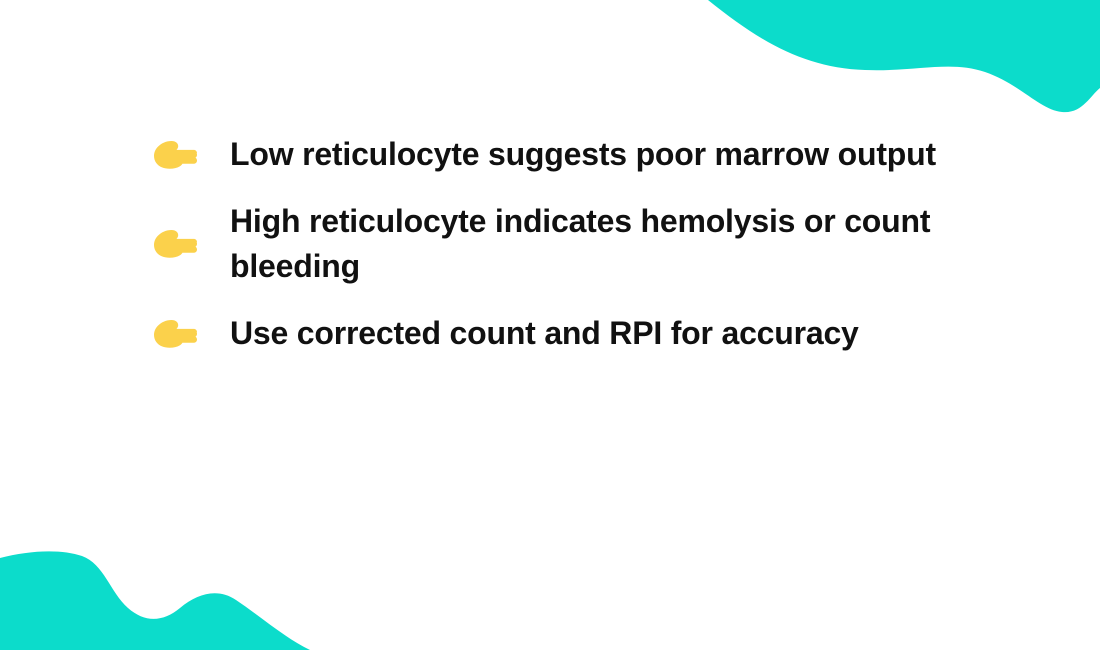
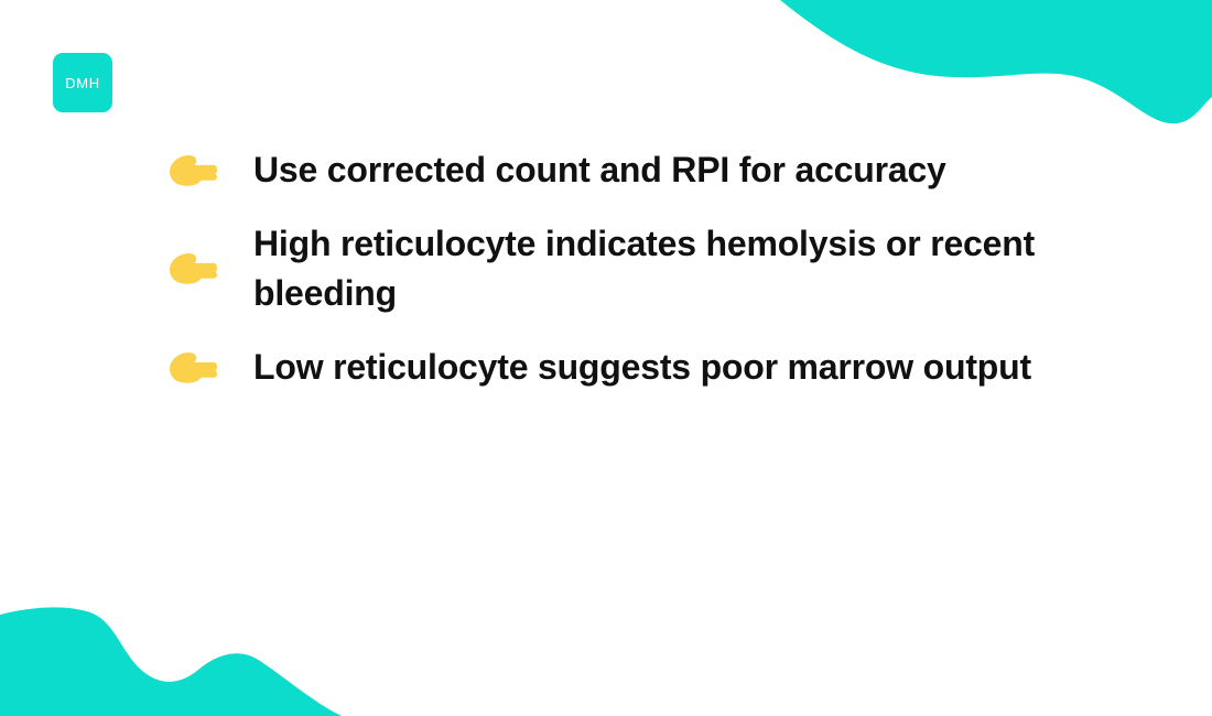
+ DMH
- Low reticulocyte suggests poor marrow output
+ Use corrected count and RPI for accuracy
- High reticulocyte indicates hemolysis or count bleeding
+ High reticulocyte indicates hemolysis or recent bleeding
- Use corrected count and RPI for accuracy
+ Low reticulocyte suggests poor marrow output
